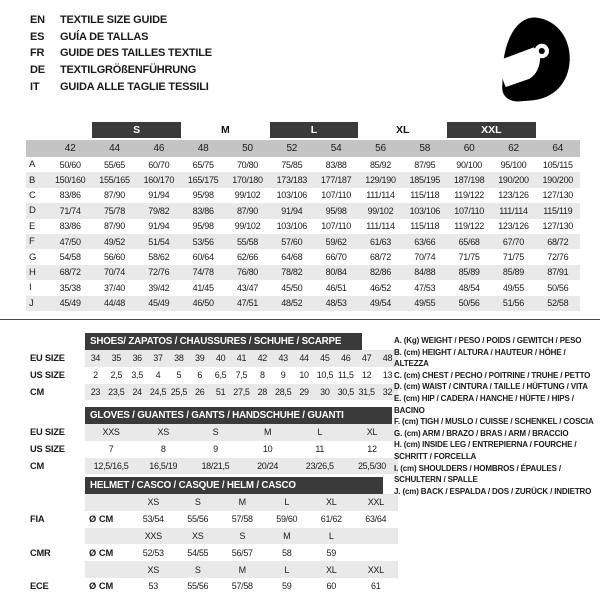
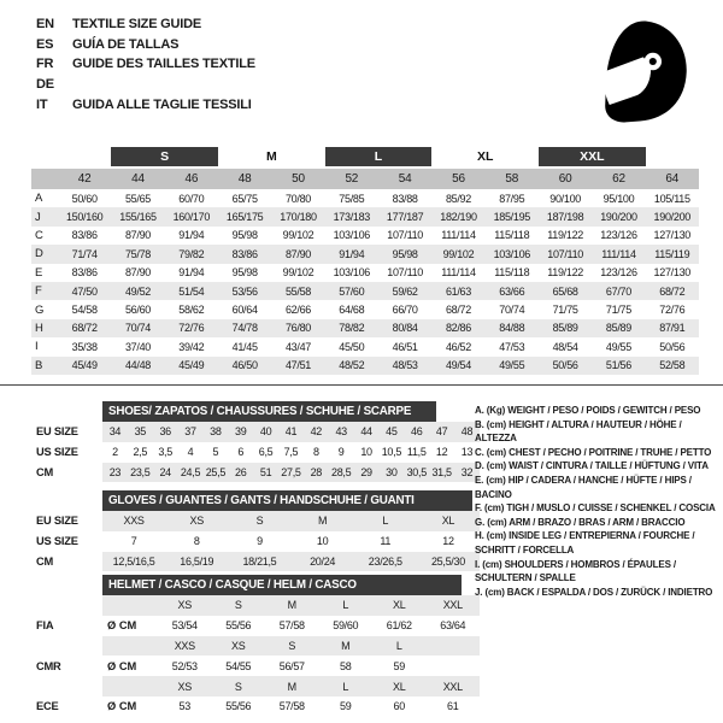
  EN
  TEXTILE SIZE GUIDE
  ES
  GUÍA DE TALLAS
  FR
  GUIDE DES TAILLES TEXTILE
  DE
- TEXTILGRÖßENFÜHRUNG
  IT
  GUIDA ALLE TAGLIE TESSILI
  S
  M
  L
  XL
  XXL
  42
  44
  46
  48
  50
  52
  54
  56
  58
  60
  62
  64
  A
  50/60
  55/65
  60/70
  65/75
  70/80
  75/85
  83/88
  85/92
  87/95
  90/100
  95/100
  105/115
- B
+ J
  150/160
  155/165
  160/170
  165/175
  170/180
  173/183
  177/187
- 129/190
+ 182/190
  185/195
  187/198
  190/200
  190/200
  C
  83/86
  87/90
  91/94
  95/98
  99/102
  103/106
  107/110
  111/114
  115/118
  119/122
  123/126
  127/130
  D
  71/74
  75/78
  79/82
  83/86
  87/90
  91/94
  95/98
  99/102
  103/106
  107/110
  111/114
  115/119
  E
  83/86
  87/90
  91/94
  95/98
  99/102
  103/106
  107/110
  111/114
  115/118
  119/122
  123/126
  127/130
  F
  47/50
  49/52
  51/54
  53/56
  55/58
  57/60
  59/62
  61/63
  63/66
  65/68
  67/70
  68/72
  G
  54/58
  56/60
  58/62
  60/64
  62/66
  64/68
  66/70
  68/72
  70/74
  71/75
  71/75
  72/76
  H
  68/72
  70/74
  72/76
  74/78
  76/80
  78/82
  80/84
  82/86
  84/88
  85/89
  85/89
  87/91
  I
  35/38
  37/40
  39/42
  41/45
  43/47
  45/50
  46/51
  46/52
  47/53
  48/54
  49/55
  50/56
- J
+ B
  45/49
  44/48
  45/49
  46/50
  47/51
  48/52
  48/53
  49/54
  49/55
  50/56
  51/56
  52/58
  SHOES/ ZAPATOS / CHAUSSURES / SCHUHE / SCARPE
  EU SIZE
  34
  35
  36
  37
  38
  39
  40
  41
  42
  43
  44
  45
  46
  47
  48
  US SIZE
  2
  2,5
  3,5
  4
  5
  6
  6,5
  7,5
  8
  9
  10
  10,5
  11,5
  12
  13
  CM
  23
  23,5
  24
  24,5
  25,5
  26
  51
  27,5
  28
  28,5
  29
  30
  30,5
  31,5
  32
  GLOVES / GUANTES / GANTS / HANDSCHUHE / GUANTI
  EU SIZE
  XXS
  XS
  S
  M
  L
  XL
  US SIZE
  7
  8
  9
  10
  11
  12
  CM
  12,5/16,5
  16,5/19
  18/21,5
  20/24
  23/26,5
  25,5/30
  HELMET / CASCO / CASQUE / HELM / CASCO
  XS
  S
  M
  L
  XL
  XXL
  FIA
  Ø CM
  53/54
  55/56
  57/58
  59/60
  61/62
  63/64
  XXS
  XS
  S
  M
  L
  CMR
  Ø CM
  52/53
  54/55
  56/57
  58
  59
  XS
  S
  M
  L
  XL
  XXL
  ECE
  Ø CM
  53
  55/56
  57/58
  59
  60
  61
  A. (Kg) WEIGHT / PESO / POIDS / GEWITCH / PESO
  B. (cm) HEIGHT / ALTURA / HAUTEUR / HÖHE / ALTEZZA
  C. (cm) CHEST / PECHO / POITRINE / TRUHE / PETTO
  D. (cm) WAIST / CINTURA / TAILLE / HÜFTUNG / VITA
  E. (cm) HIP / CADERA / HANCHE / HÜFTE / HIPS / BACINO
  F. (cm) TIGH / MUSLO / CUISSE / SCHENKEL / COSCIA
  G. (cm) ARM / BRAZO / BRAS / ARM / BRACCIO
  H. (cm) INSIDE LEG / ENTREPIERNA / FOURCHE / SCHRITT / FORCELLA
  I. (cm) SHOULDERS / HOMBROS / ÉPAULES / SCHULTERN / SPALLE
  J. (cm) BACK / ESPALDA / DOS / ZURÜCK / INDIETRO
